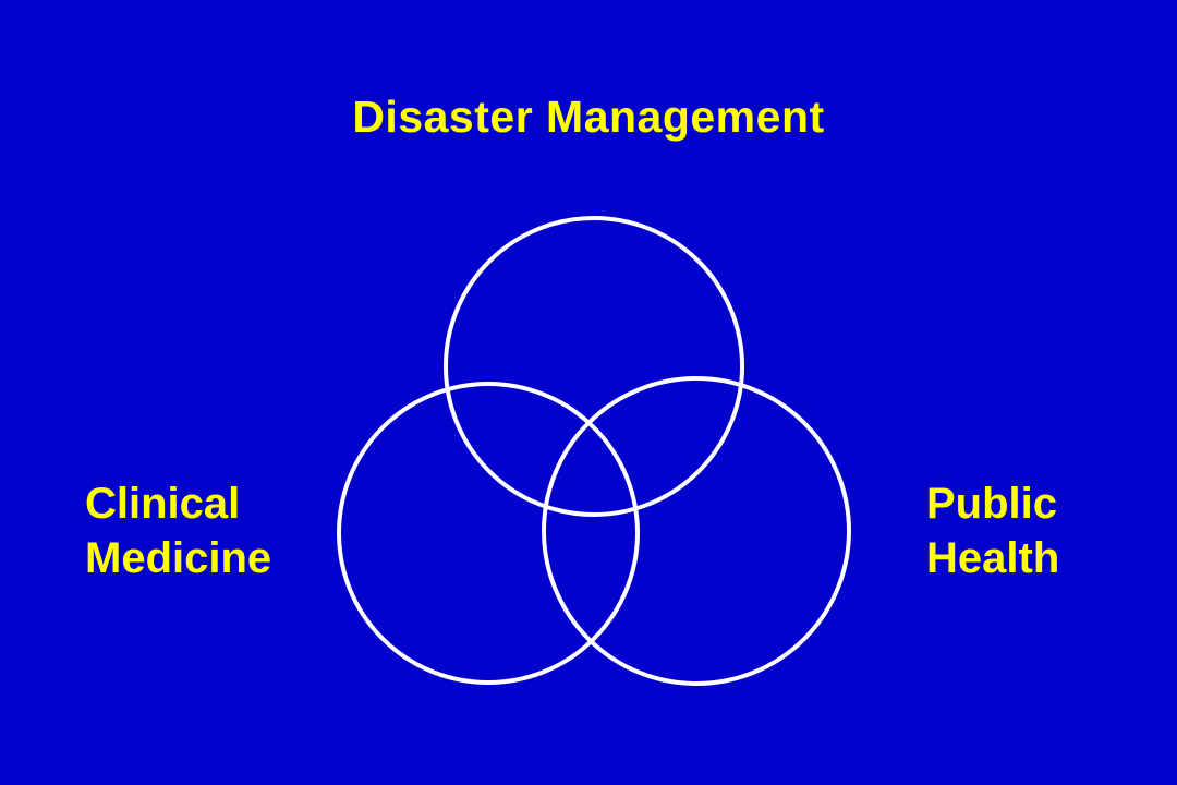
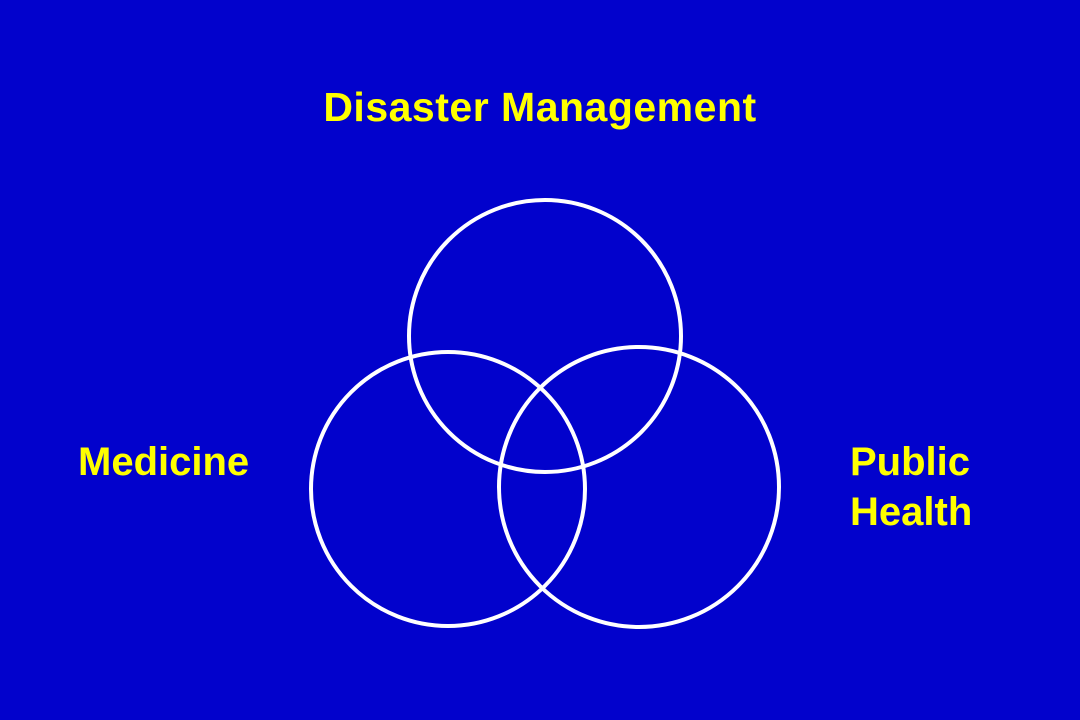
  Disaster Management
- Clinical
  Medicine
  Public
  Health
